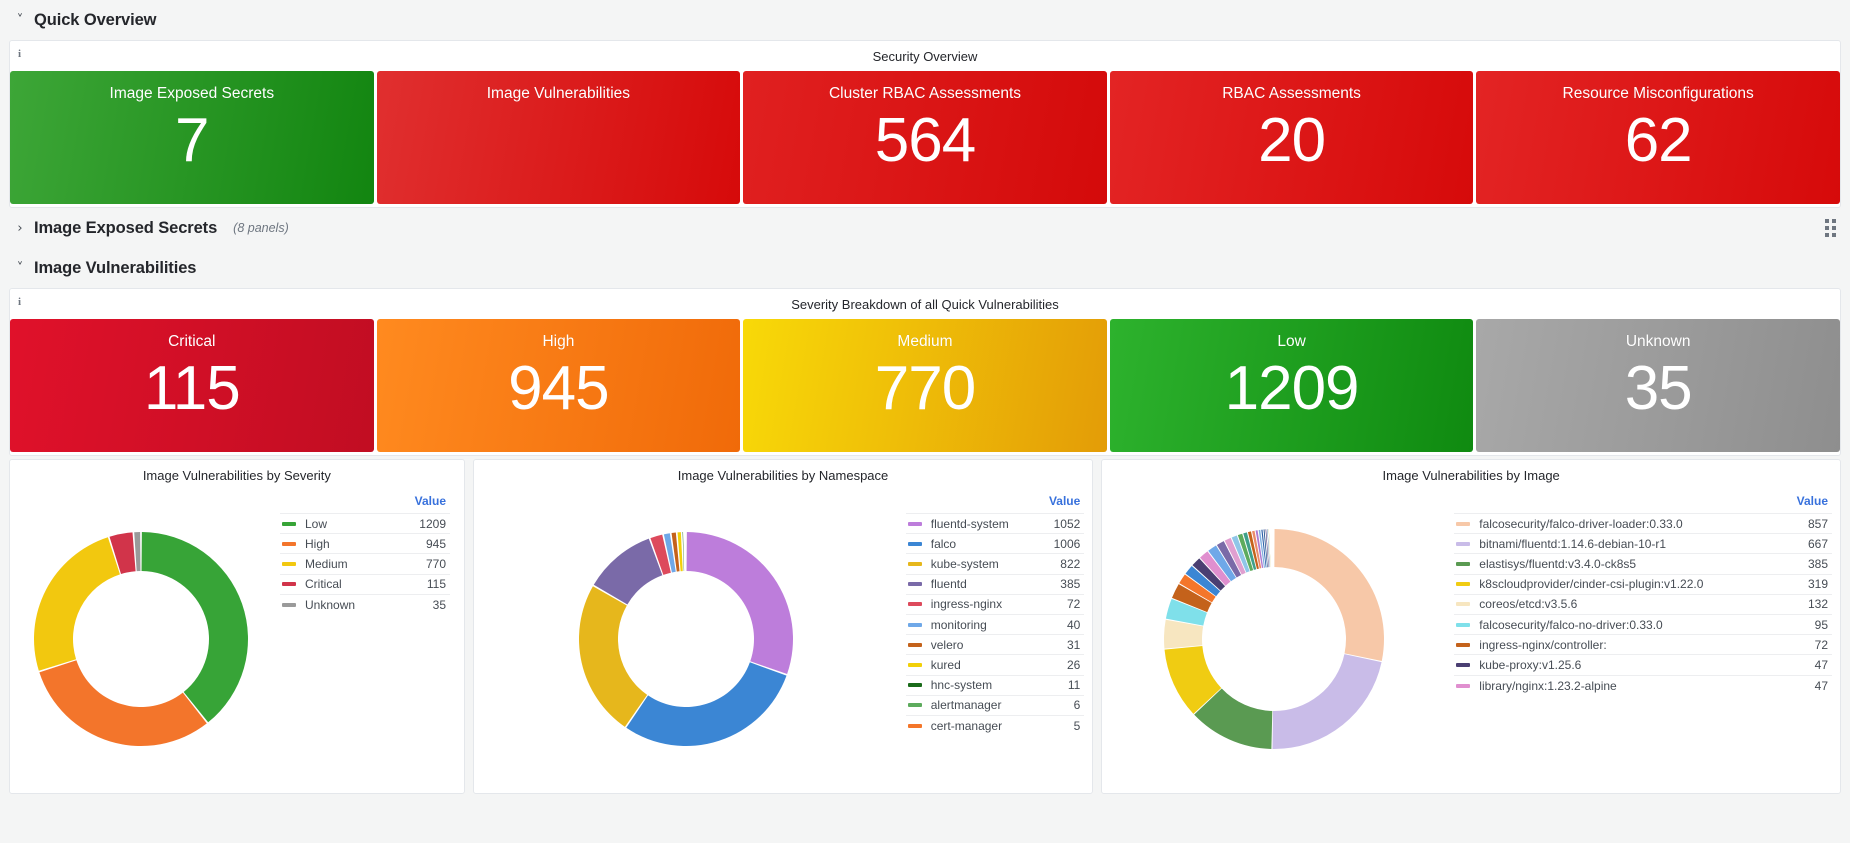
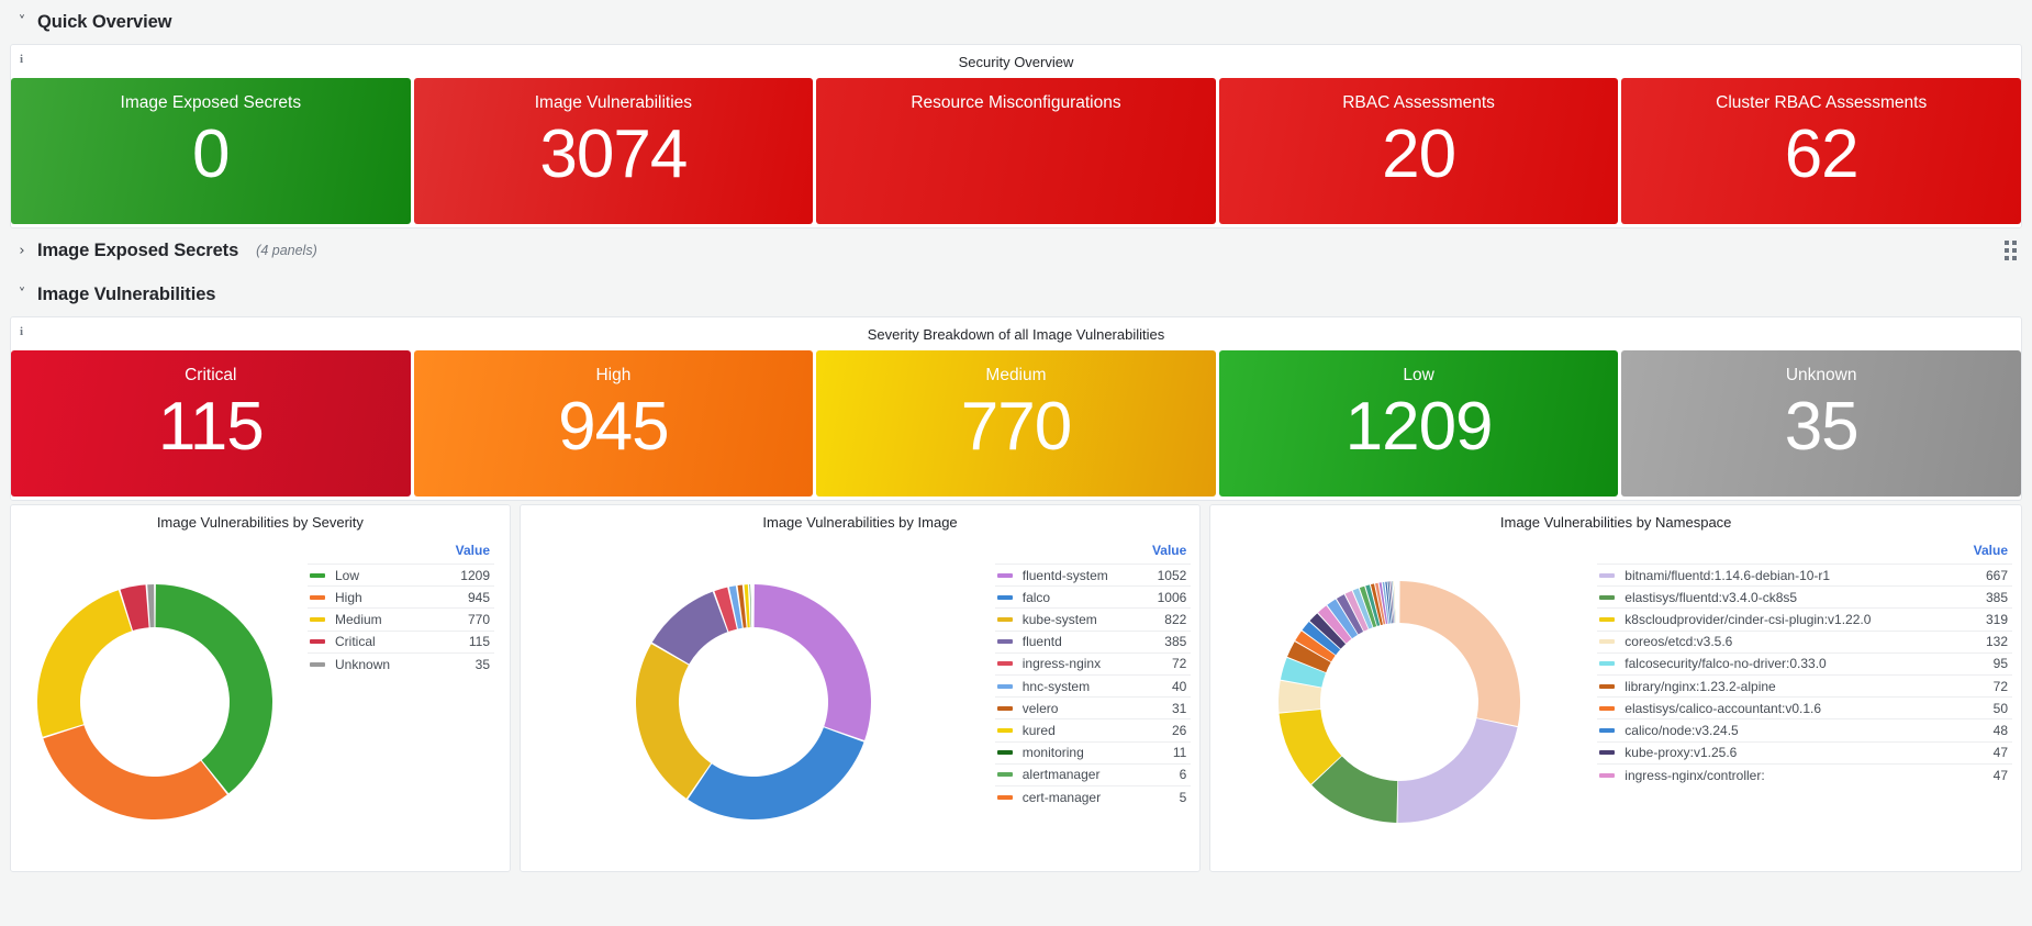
  ˅
  Quick Overview
  i
  Security Overview
  Image Exposed Secrets
- 7
+ 0
  Image Vulnerabilities
+ 3074
- Cluster RBAC Assessments
+ Resource Misconfigurations
- 564
  RBAC Assessments
  20
- Resource Misconfigurations
+ Cluster RBAC Assessments
  62
  ›
  Image Exposed Secrets
- (8 panels)
+ (4 panels)
  ˅
  Image Vulnerabilities
  i
- Severity Breakdown of all Quick Vulnerabilities
+ Severity Breakdown of all Image Vulnerabilities
  Critical
  115
  High
  945
  Medium
  770
  Low
  1209
  Unknown
  35
  Image Vulnerabilities by Severity
  Value
  Low
  1209
  High
  945
  Medium
  770
  Critical
  115
  Unknown
  35
- Image Vulnerabilities by Namespace
+ Image Vulnerabilities by Image
  Value
  fluentd-system
  1052
  falco
  1006
  kube-system
  822
  fluentd
  385
  ingress-nginx
  72
- monitoring
+ hnc-system
  40
  velero
  31
  kured
  26
- hnc-system
+ monitoring
  11
  alertmanager
  6
  cert-manager
  5
- Image Vulnerabilities by Image
+ Image Vulnerabilities by Namespace
  Value
- falcosecurity/falco-driver-loader:0.33.0
- 857
  bitnami/fluentd:1.14.6-debian-10-r1
  667
  elastisys/fluentd:v3.4.0-ck8s5
  385
  k8scloudprovider/cinder-csi-plugin:v1.22.0
  319
  coreos/etcd:v3.5.6
  132
  falcosecurity/falco-no-driver:0.33.0
  95
- ingress-nginx/controller:
+ library/nginx:1.23.2-alpine
  72
+ elastisys/calico-accountant:v0.1.6
+ 50
+ calico/node:v3.24.5
+ 48
  kube-proxy:v1.25.6
  47
- library/nginx:1.23.2-alpine
+ ingress-nginx/controller:
  47
